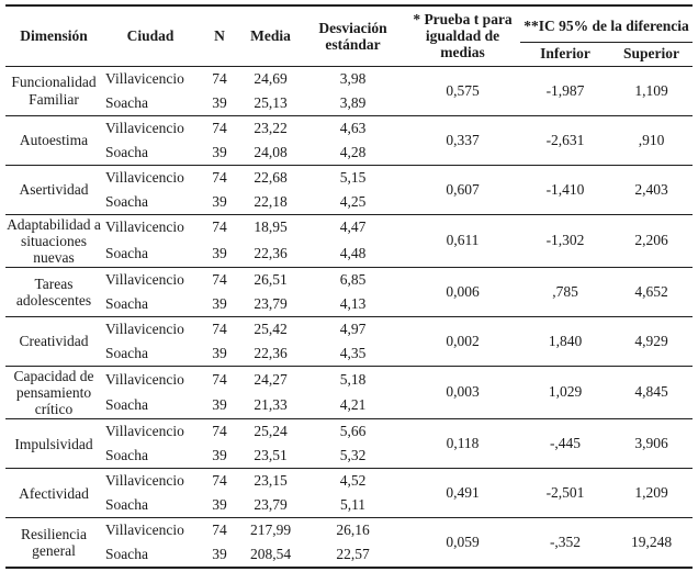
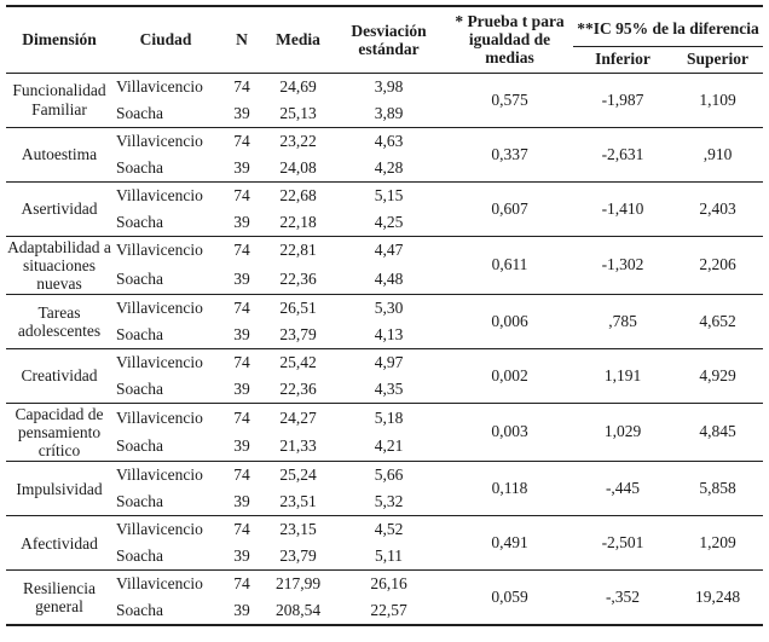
  Dimensión	Ciudad	N	Media	Desviación estándar	* Prueba t para igualdad de medias	**IC 95% de la diferencia
  Inferior	Superior
  Funcionalidad Familiar	Villavicencio	74	24,69	3,98	0,575	-1,987	1,109
  Soacha	39	25,13	3,89
  Autoestima	Villavicencio	74	23,22	4,63	0,337	-2,631	,910
  Soacha	39	24,08	4,28
  Asertividad	Villavicencio	74	22,68	5,15	0,607	-1,410	2,403
  Soacha	39	22,18	4,25
- Adaptabilidad a situaciones nuevas	Villavicencio	74	18,95	4,47	0,611	-1,302	2,206
+ Adaptabilidad a situaciones nuevas	Villavicencio	74	22,81	4,47	0,611	-1,302	2,206
  Soacha	39	22,36	4,48
- Tareas adolescentes	Villavicencio	74	26,51	6,85	0,006	,785	4,652
+ Tareas adolescentes	Villavicencio	74	26,51	5,30	0,006	,785	4,652
  Soacha	39	23,79	4,13
- Creatividad	Villavicencio	74	25,42	4,97	0,002	1,840	4,929
+ Creatividad	Villavicencio	74	25,42	4,97	0,002	1,191	4,929
  Soacha	39	22,36	4,35
  Capacidad de pensamiento crítico	Villavicencio	74	24,27	5,18	0,003	1,029	4,845
  Soacha	39	21,33	4,21
- Impulsividad	Villavicencio	74	25,24	5,66	0,118	-,445	3,906
+ Impulsividad	Villavicencio	74	25,24	5,66	0,118	-,445	5,858
  Soacha	39	23,51	5,32
  Afectividad	Villavicencio	74	23,15	4,52	0,491	-2,501	1,209
  Soacha	39	23,79	5,11
  Resiliencia general	Villavicencio	74	217,99	26,16	0,059	-,352	19,248
  Soacha	39	208,54	22,57
